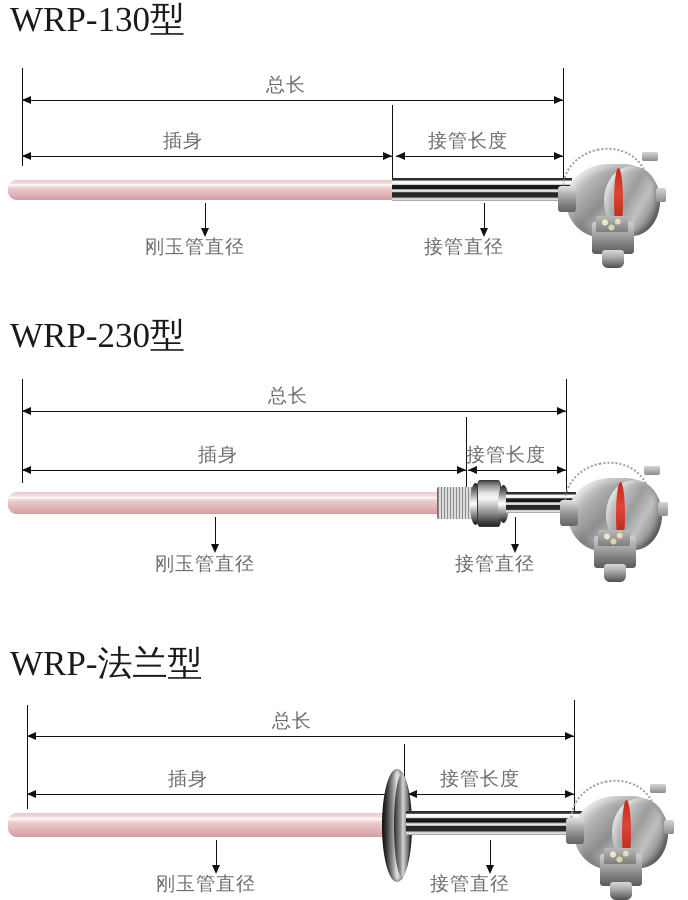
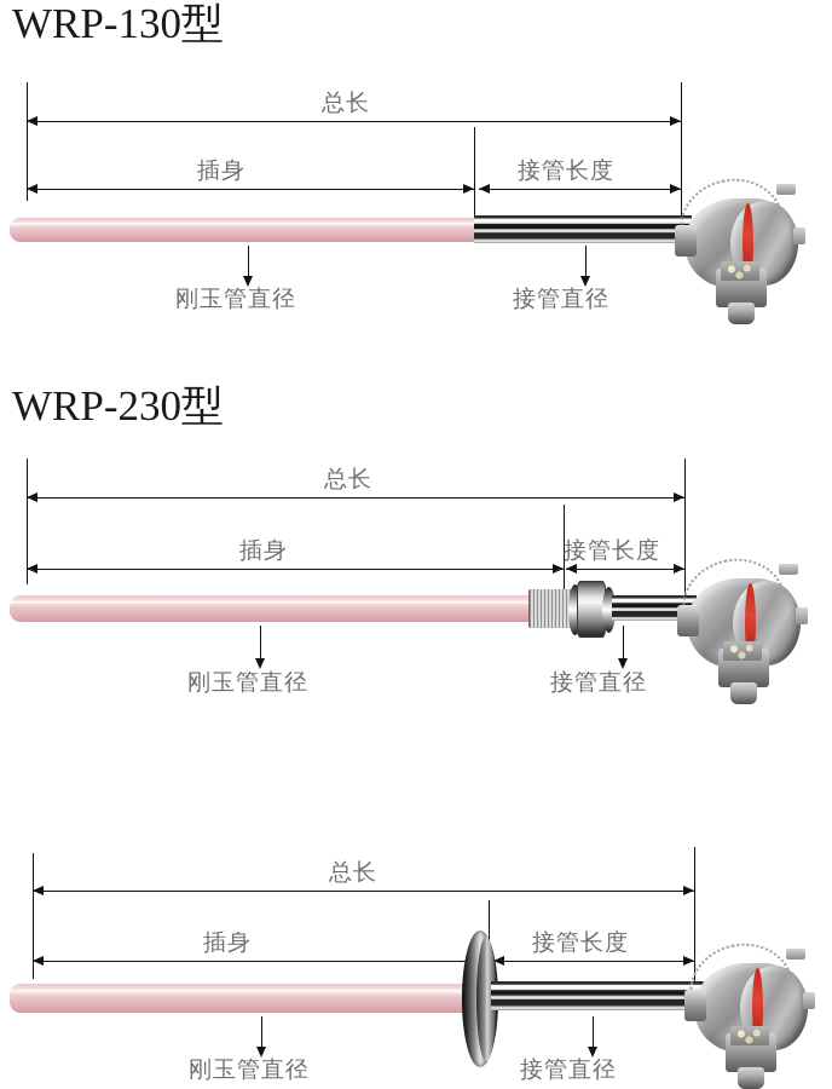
  WRP-130型
  总长
  插身
  接管长度
  刚玉管直径
  接管直径
  WRP-230型
  总长
  插身
  接管长度
  刚玉管直径
  接管直径
- WRP-法兰型
  总长
  插身
  接管长度
  刚玉管直径
  接管直径
